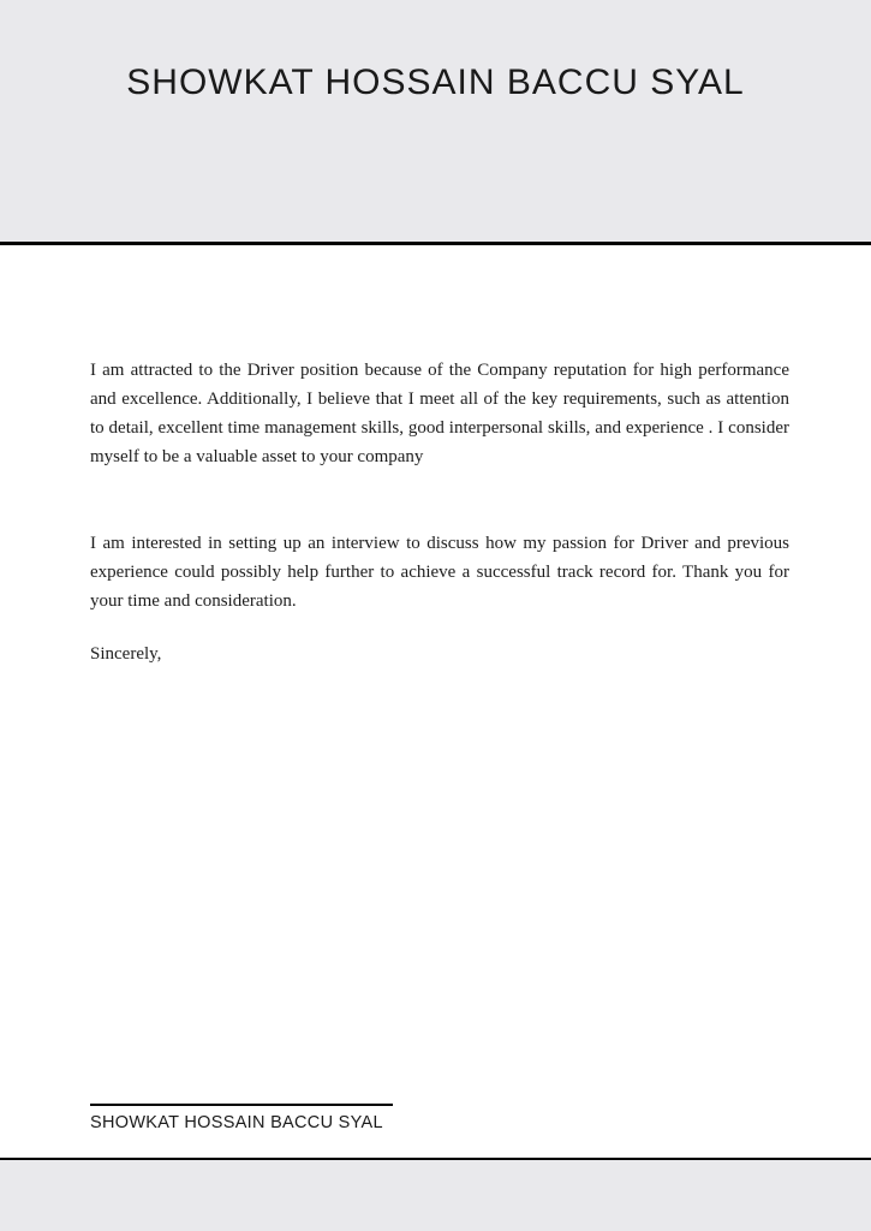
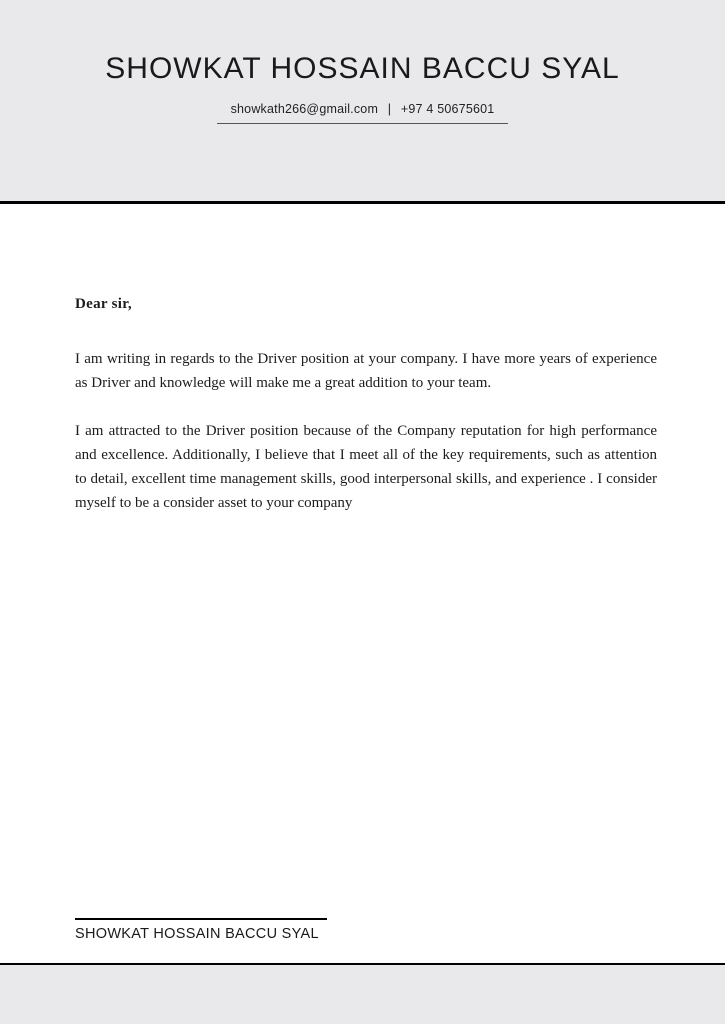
  SHOWKAT HOSSAIN BACCU SYAL
+ showkath266@gmail.com | +97 4 50675601
+ Dear sir,
+ I am writing in regards to the Driver position at your company. I have more years of experience as Driver and knowledge will make me a great addition to your team.
- I am attracted to the Driver position because of the Company reputation for high performance and excellence. Additionally, I believe that I meet all of the key requirements, such as attention to detail, excellent time management skills, good interpersonal skills, and experience . I consider myself to be a valuable asset to your company
+ I am attracted to the Driver position because of the Company reputation for high performance and excellence. Additionally, I believe that I meet all of the key requirements, such as attention to detail, excellent time management skills, good interpersonal skills, and experience . I consider myself to be a consider asset to your company
- I am interested in setting up an interview to discuss how my passion for Driver and previous experience could possibly help further to achieve a successful track record for. Thank you for your time and consideration.
- Sincerely,
  SHOWKAT HOSSAIN BACCU SYAL
